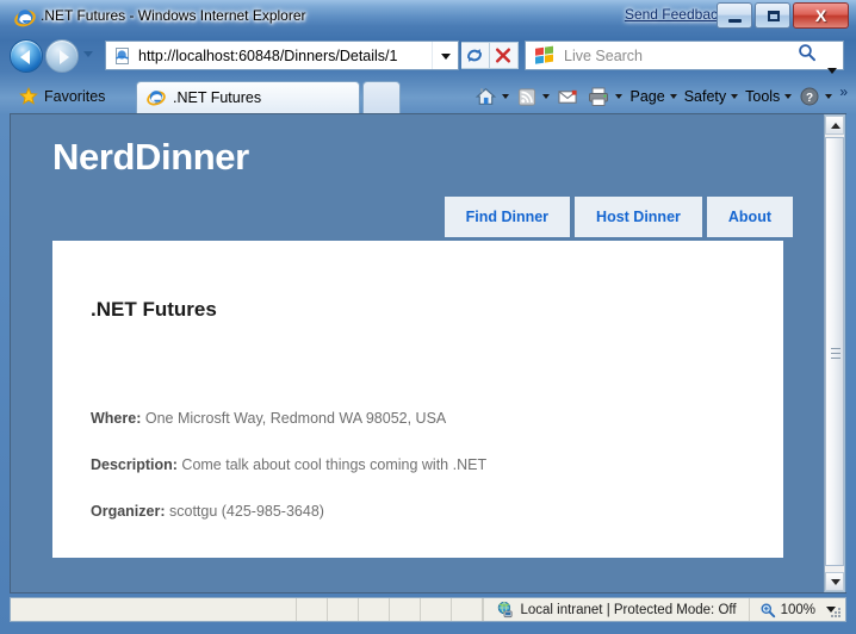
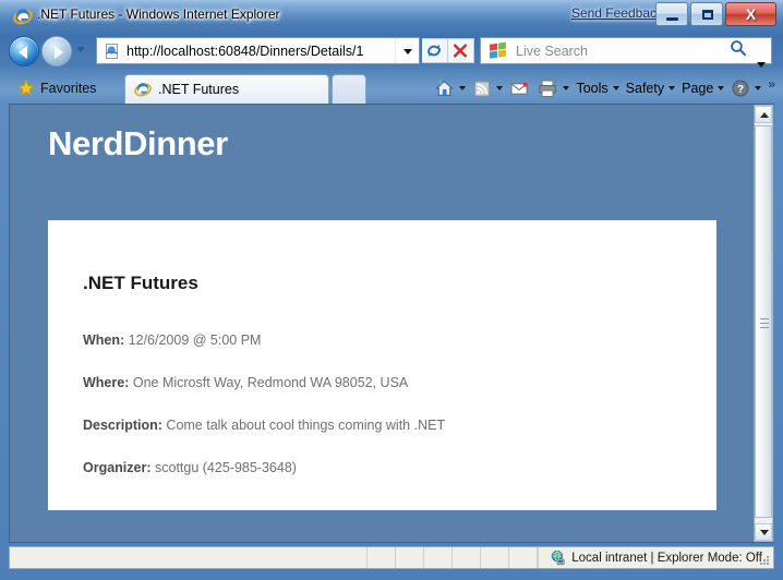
  .NET Futures - Windows Internet Explorer
  Send Feedbac
  X
  http://localhost:60848/Dinners/Details/1
  Live Search
  Favorites
  .NET Futures
- Page
+ Tools
  Safety
- Tools
+ Page
  ?
  »
  NerdDinner
- Find Dinner
- Host Dinner
- About
  .NET Futures
+ When: 12/6/2009 @ 5:00 PM
  Where: One Microsft Way, Redmond WA 98052, USA
  Description: Come talk about cool things coming with .NET
  Organizer: scottgu (425-985-3648)
- Local intranet | Protected Mode: Off
+ Local intranet | Explorer Mode: Off
- 100%
